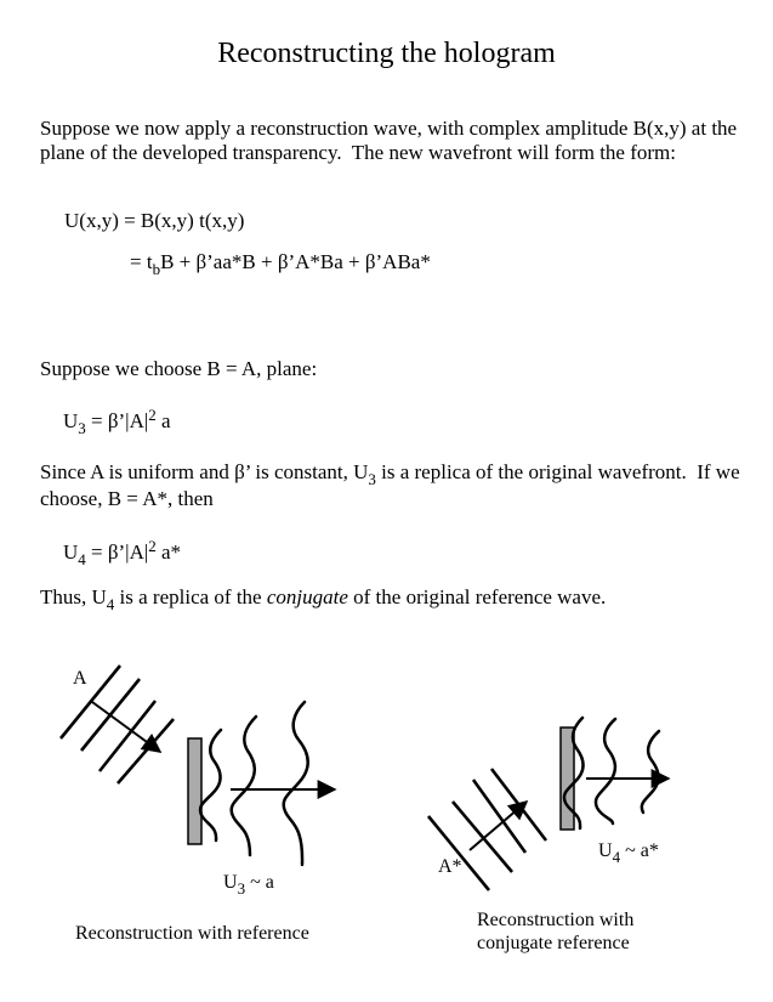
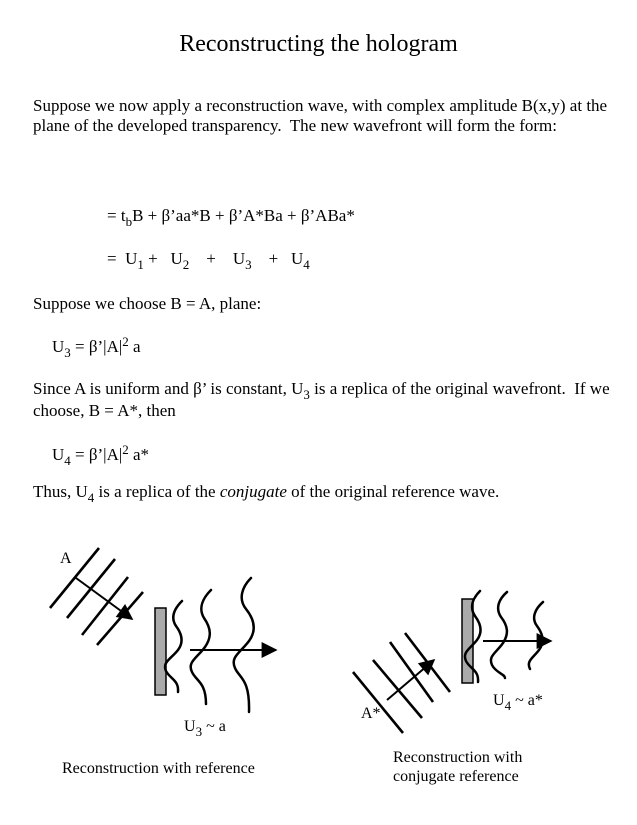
  Reconstructing the hologram
  Suppose we now apply a reconstruction wave, with complex amplitude B(x,y) at the plane of the developed transparency. The new wavefront will form the form:
- U(x,y) = B(x,y) t(x,y)
  = tbB + β’aa*B + β’A*Ba + β’ABa*
+ = U1 + U2 + U3 + U4
  Suppose we choose B = A, plane:
  U3 = β’|A|2 a
  Since A is uniform and β’ is constant, U3 is a replica of the original wavefront. If we choose, B = A*, then
  U4 = β’|A|2 a*
  Thus, U4 is a replica of the conjugate of the original reference wave.
  A
  U3 ~ a
  Reconstruction with reference
  A*
  U4 ~ a*
  Reconstruction with
  conjugate reference
